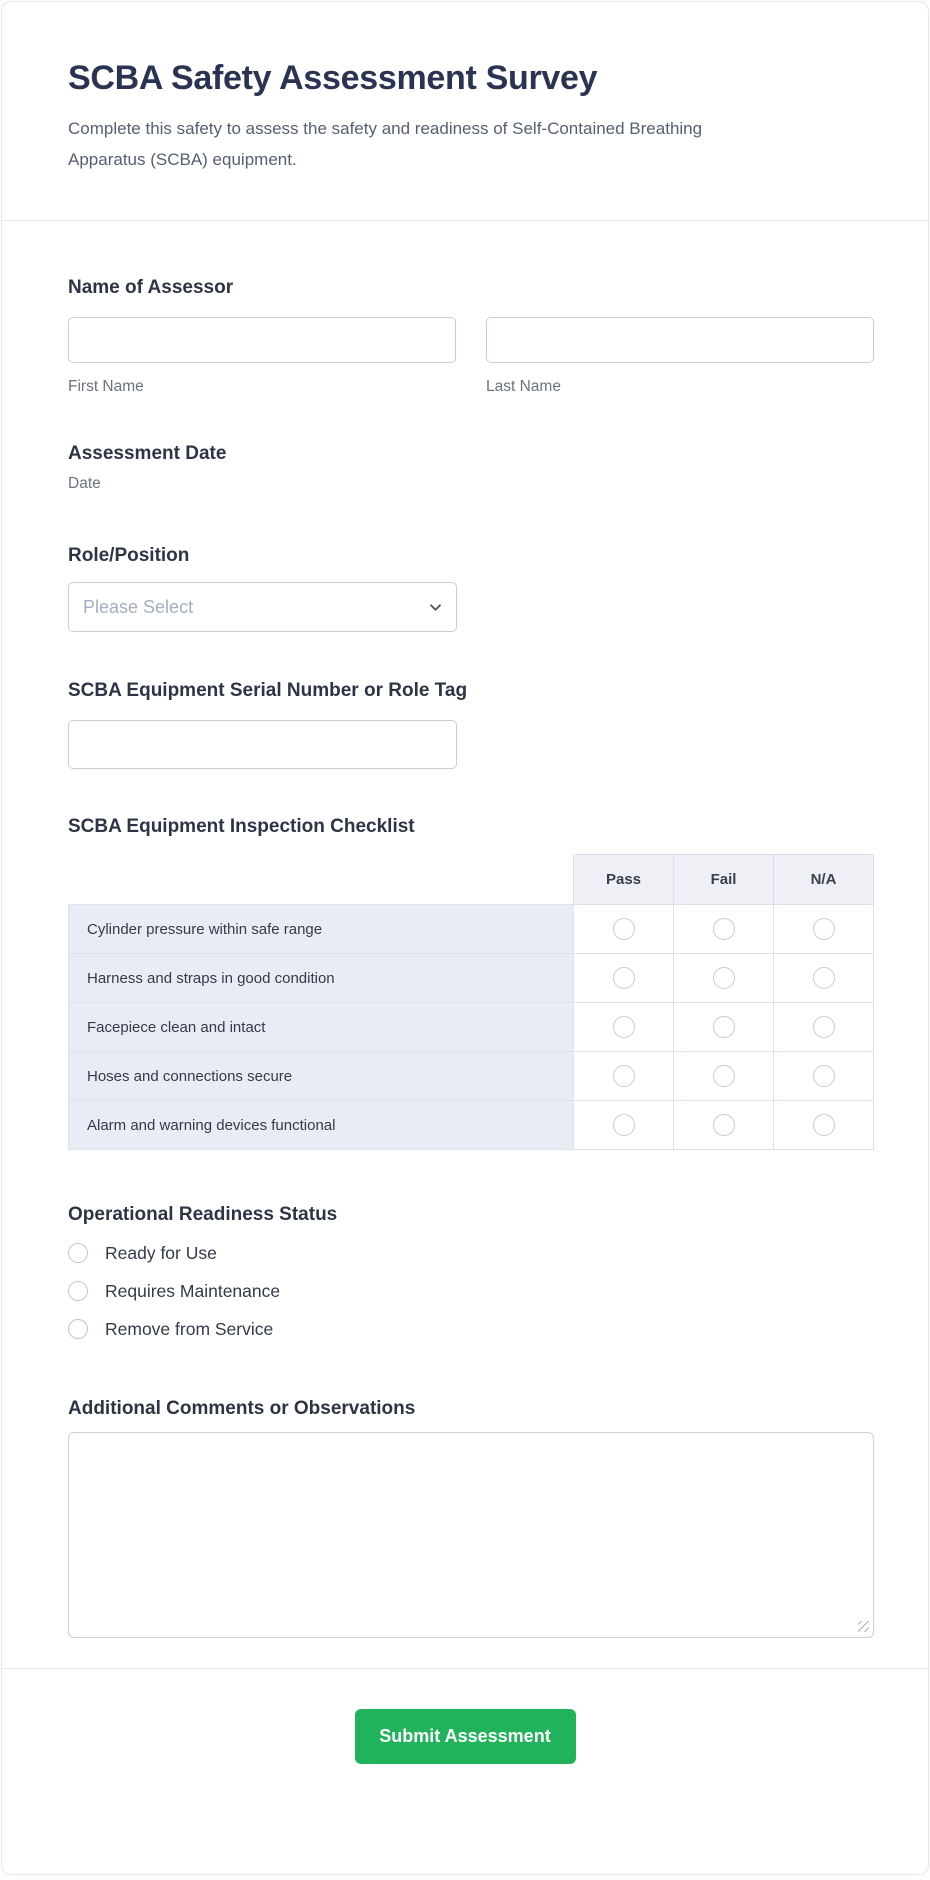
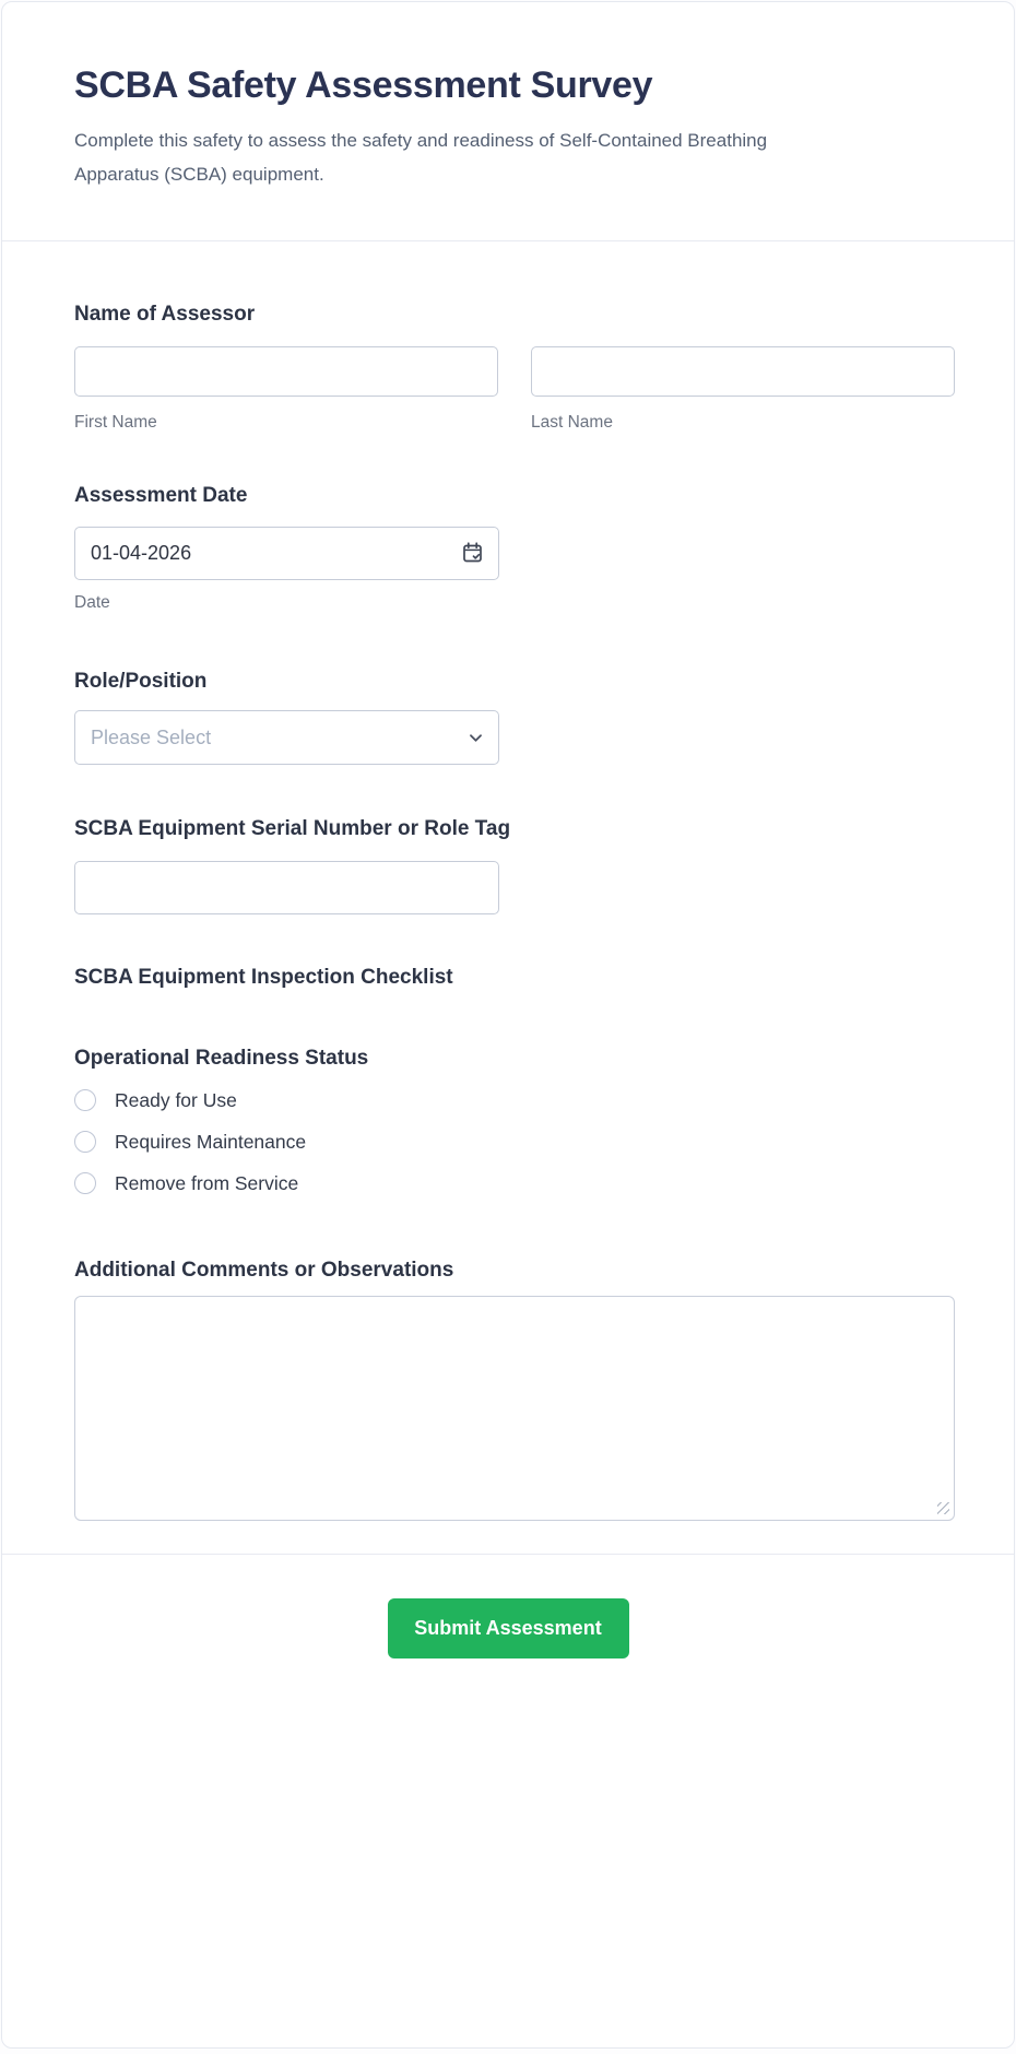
  SCBA Safety Assessment Survey
  Complete this safety to assess the safety and readiness of Self-Contained Breathing Apparatus (SCBA) equipment.
  Name of Assessor
  First Name
  Last Name
  Assessment Date
+ 01-04-2026
  Date
  Role/Position
  Please Select
  SCBA Equipment Serial Number or Role Tag
  SCBA Equipment Inspection Checklist
- 	Pass	Fail	N/A
- Cylinder pressure within safe range
- Harness and straps in good condition
- Facepiece clean and intact
- Hoses and connections secure
- Alarm and warning devices functional
  Operational Readiness Status
  Ready for Use
  Requires Maintenance
  Remove from Service
  Additional Comments or Observations
  Submit Assessment
